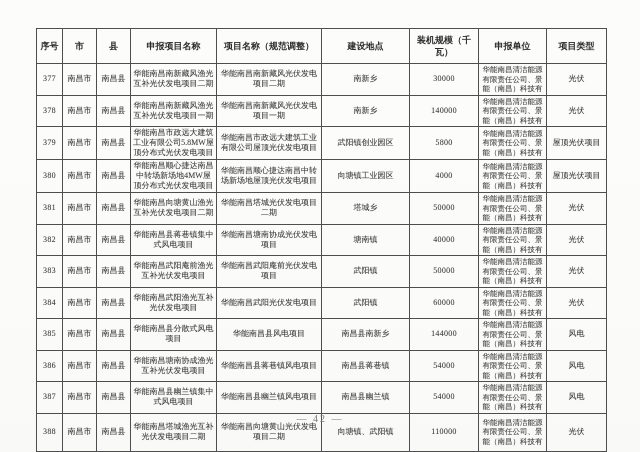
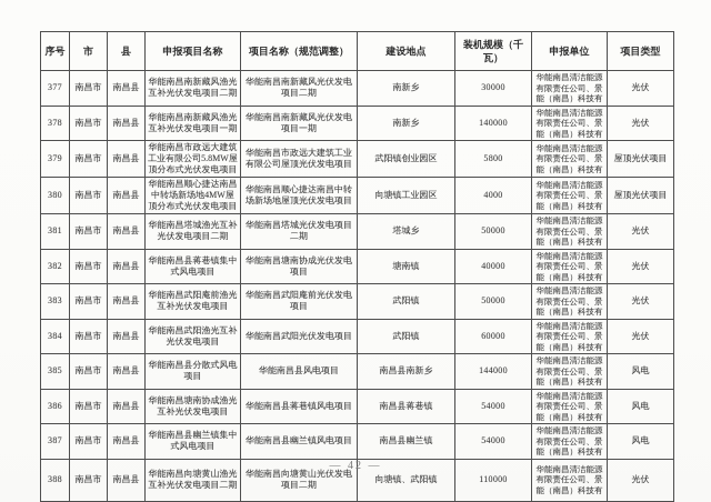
  序号	市	县	申报项目名称	项目名称（规范调整）	建设地点	装机规模（千瓦）	申报单位	项目类型
  377	南昌市	南昌县	华能南昌南新藏风渔光互补光伏发电项目二期	华能南昌南新藏风光伏发电项目二期	南新乡	30000	华能南昌清洁能源有限责任公司、景能（南昌）科技有	光伏
  378	南昌市	南昌县	华能南昌南新藏风渔光互补光伏发电项目一期	华能南昌南新藏风光伏发电项目一期	南新乡	140000	华能南昌清洁能源有限责任公司、景能（南昌）科技有	光伏
  379	南昌市	南昌县	华能南昌市政远大建筑工业有限公司5.8MW屋顶分布式光伏发电项目	华能南昌市政远大建筑工业有限公司屋顶光伏发电项目	武阳镇创业园区	5800	华能南昌清洁能源有限责任公司、景能（南昌）科技有	屋顶光伏项目
  380	南昌市	南昌县	华能南昌顺心捷达南昌中转场新场地4MW屋顶分布式光伏发电项目	华能南昌顺心捷达南昌中转场新场地屋顶光伏发电项目	向塘镇工业园区	4000	华能南昌清洁能源有限责任公司、景能（南昌）科技有	屋顶光伏项目
- 381	南昌市	南昌县	华能南昌向塘黄山渔光互补光伏发电项目二期	华能南昌塔城光伏发电项目二期	塔城乡	50000	华能南昌清洁能源有限责任公司、景能（南昌）科技有	光伏
+ 381	南昌市	南昌县	华能南昌塔城渔光互补光伏发电项目二期	华能南昌塔城光伏发电项目二期	塔城乡	50000	华能南昌清洁能源有限责任公司、景能（南昌）科技有	光伏
  382	南昌市	南昌县	华能南昌县蒋巷镇集中式风电项目	华能南昌塘南协成光伏发电项目	塘南镇	40000	华能南昌清洁能源有限责任公司、景能（南昌）科技有	光伏
  383	南昌市	南昌县	华能南昌武阳庵前渔光互补光伏发电项目	华能南昌武阳庵前光伏发电项目	武阳镇	50000	华能南昌清洁能源有限责任公司、景能（南昌）科技有	光伏
  384	南昌市	南昌县	华能南昌武阳渔光互补光伏发电项目	华能南昌武阳光伏发电项目	武阳镇	60000	华能南昌清洁能源有限责任公司、景能（南昌）科技有	光伏
  385	南昌市	南昌县	华能南昌县分散式风电项目	华能南昌县风电项目	南昌县南新乡	144000	华能南昌清洁能源有限责任公司、景能（南昌）科技有	风电
  386	南昌市	南昌县	华能南昌塘南协成渔光互补光伏发电项目	华能南昌县蒋巷镇风电项目	南昌县蒋巷镇	54000	华能南昌清洁能源有限责任公司、景能（南昌）科技有	风电
  387	南昌市	南昌县	华能南昌县幽兰镇集中式风电项目	华能南昌县幽兰镇风电项目	南昌县幽兰镇	54000	华能南昌清洁能源有限责任公司、景能（南昌）科技有	风电
- 388	南昌市	南昌县	华能南昌塔城渔光互补光伏发电项目二期	华能南昌向塘黄山光伏发电项目二期	向塘镇、武阳镇	110000	华能南昌清洁能源有限责任公司、景能（南昌）科技有	光伏
+ 388	南昌市	南昌县	华能南昌向塘黄山渔光互补光伏发电项目二期	华能南昌向塘黄山光伏发电项目二期	向塘镇、武阳镇	110000	华能南昌清洁能源有限责任公司、景能（南昌）科技有	光伏
  — 42 —
